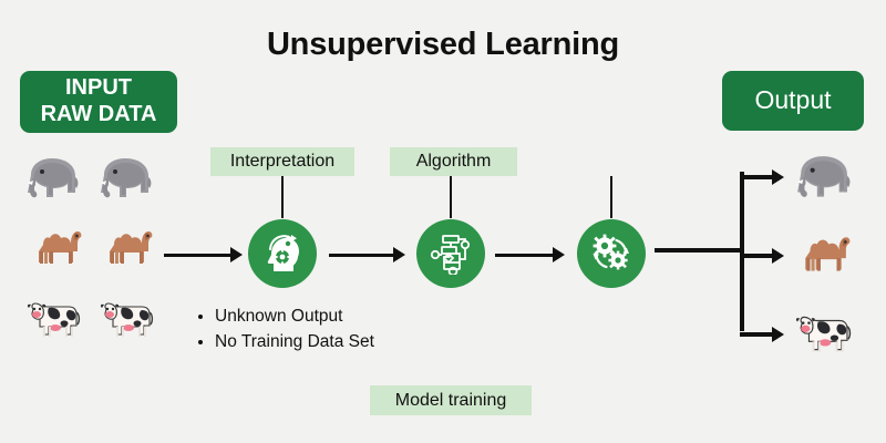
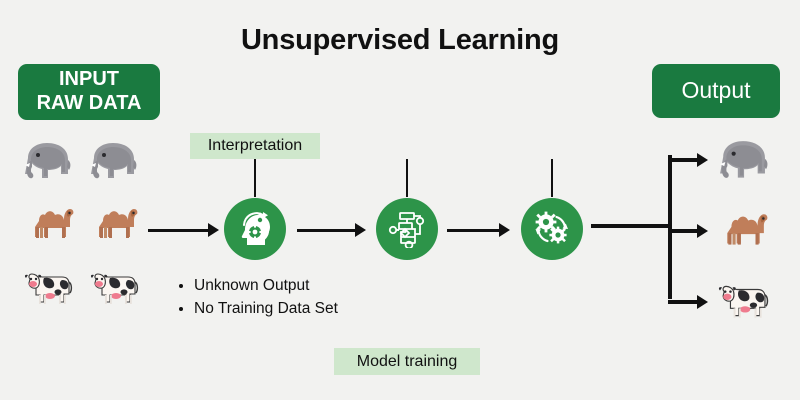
  Unsupervised Learning
  INPUT
  RAW DATA
  Interpretation
- Algorithm
  Output
  Unknown Output
  No Training Data Set
  Model training
